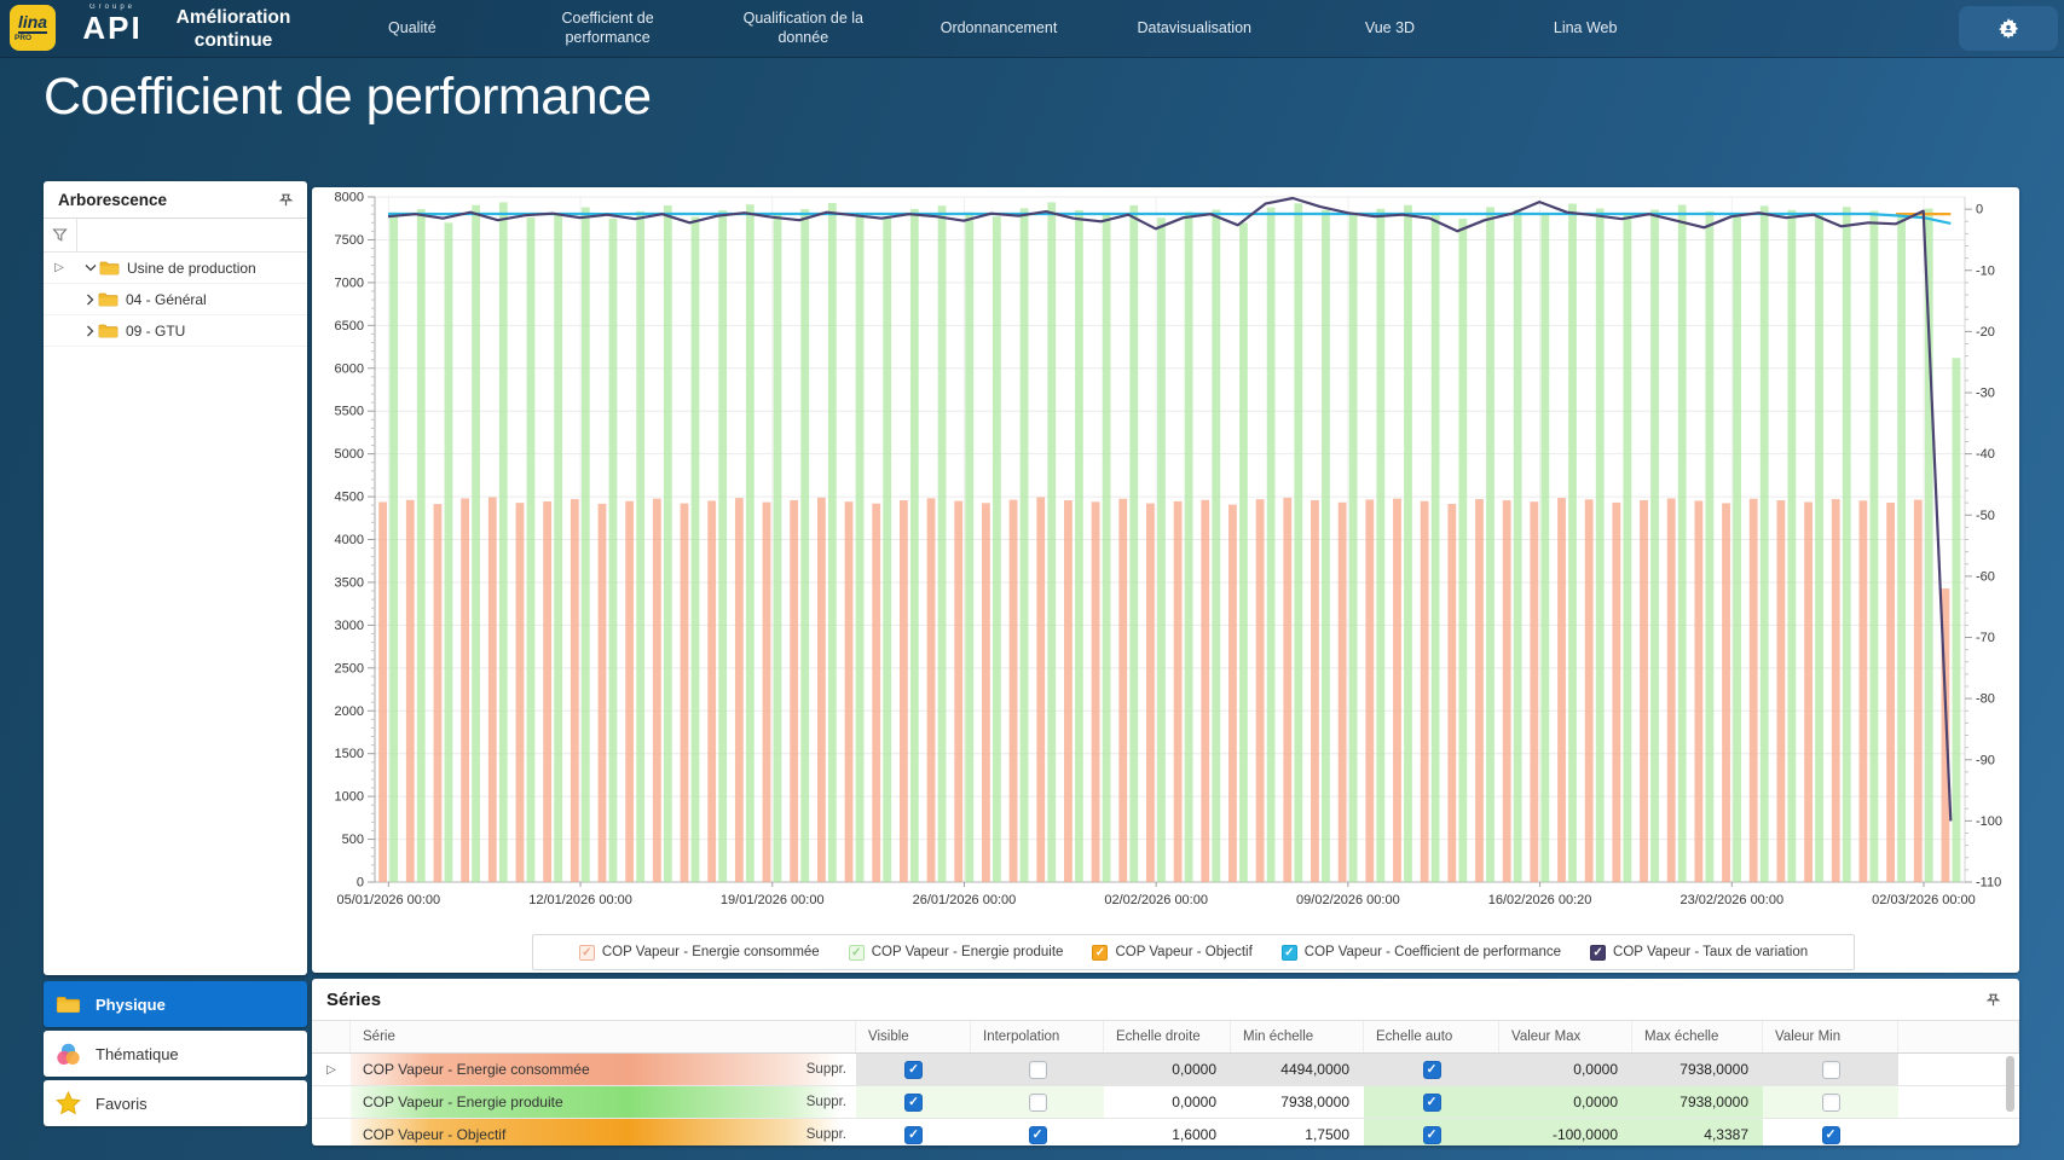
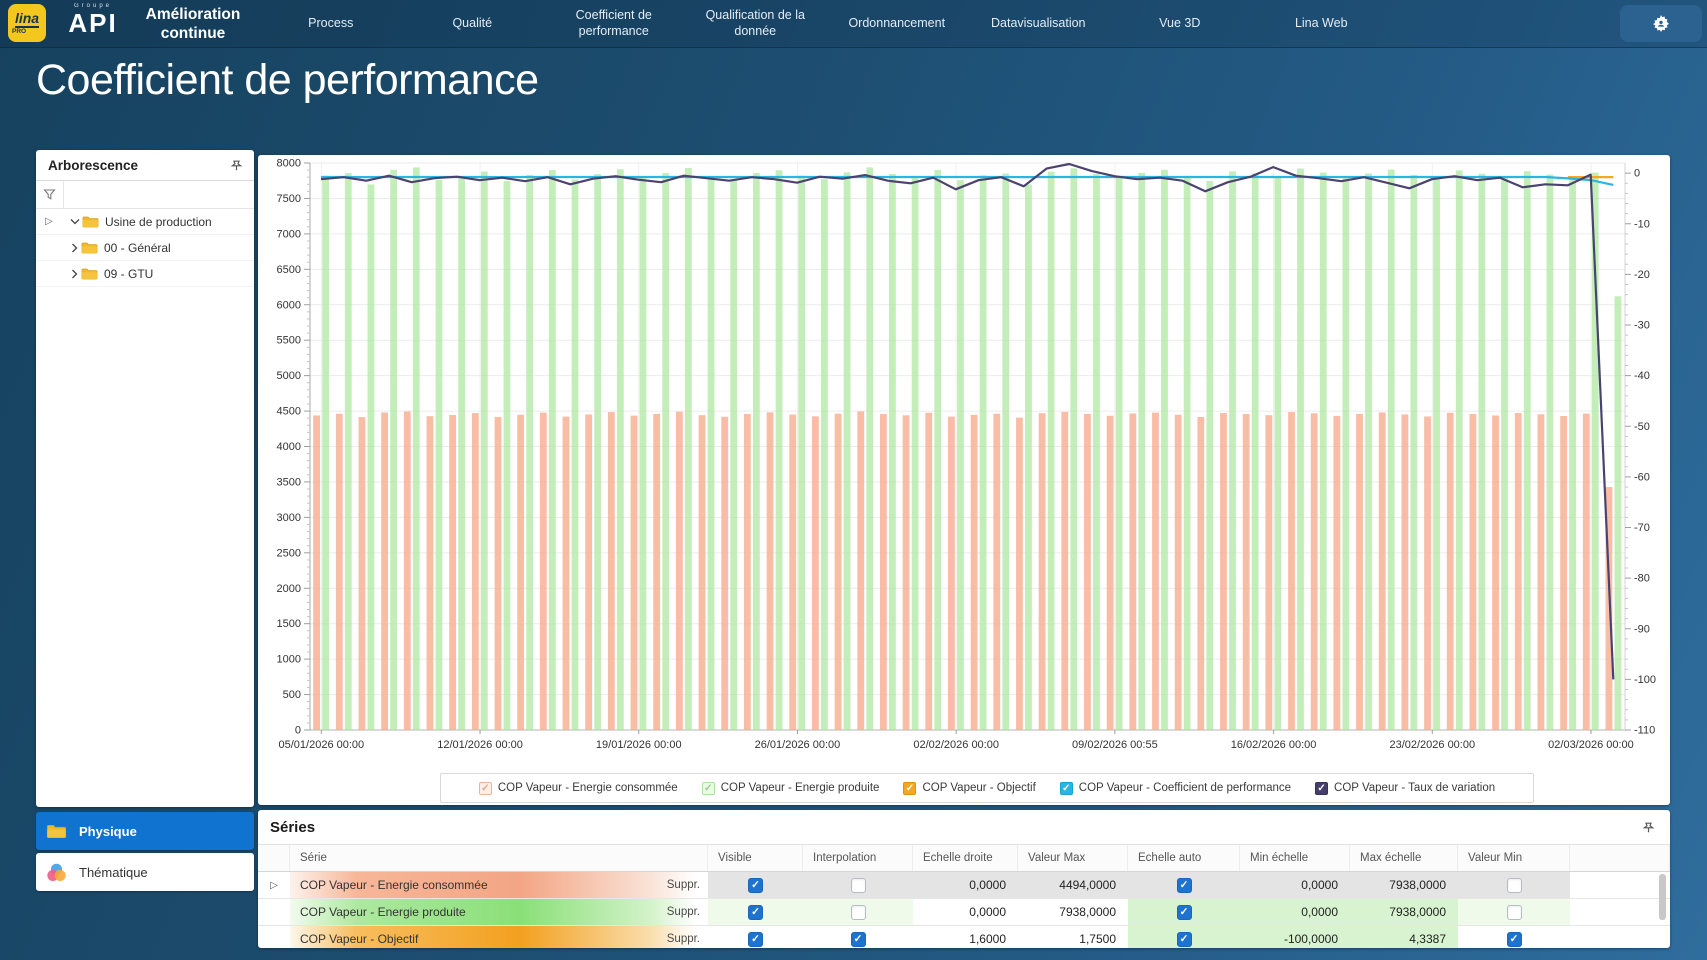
  lina
  API
  Amélioration continue
+ Process
  Qualité
  Coefficient de performance
  Qualification de la donnée
  Ordonnancement
  Datavisualisation
  Vue 3D
  Lina Web
  Coefficient de performance
  Arborescence
  ▷
  Usine de production
- 04 - Général
+ 00 - Général
  09 - GTU
  Physique
  Thématique
- Favoris
  0
  500
  1000
  1500
  2000
  2500
  3000
  3500
  4000
  4500
  5000
  5500
  6000
  6500
  7000
  7500
  8000
  0
  -10
  -20
  -30
  -40
  -50
  -60
  -70
  -80
  -90
  -100
  -110
  05/01/2026 00:00
  12/01/2026 00:00
  19/01/2026 00:00
  26/01/2026 00:00
  02/02/2026 00:00
- 09/02/2026 00:00
+ 09/02/2026 00:55
- 16/02/2026 00:20
+ 16/02/2026 00:00
  23/02/2026 00:00
  02/03/2026 00:00
  ✓
  COP Vapeur - Energie consommée
  ✓
  COP Vapeur - Energie produite
  ✓
  COP Vapeur - Objectif
  ✓
  COP Vapeur - Coefficient de performance
  ✓
  COP Vapeur - Taux de variation
  Séries
  Série
  Visible
  Interpolation
  Echelle droite
- Min échelle
+ Valeur Max
  Echelle auto
- Valeur Max
+ Min échelle
  Max échelle
  Valeur Min
  ▷
  COP Vapeur - Energie consommée
  Suppr.
  ✓
  0,0000
  4494,0000
  ✓
  0,0000
  7938,0000
  COP Vapeur - Energie produite
  Suppr.
  ✓
  0,0000
  7938,0000
  ✓
  0,0000
  7938,0000
  COP Vapeur - Objectif
  Suppr.
  ✓
  ✓
  1,6000
  1,7500
  ✓
  -100,0000
  4,3387
  ✓
